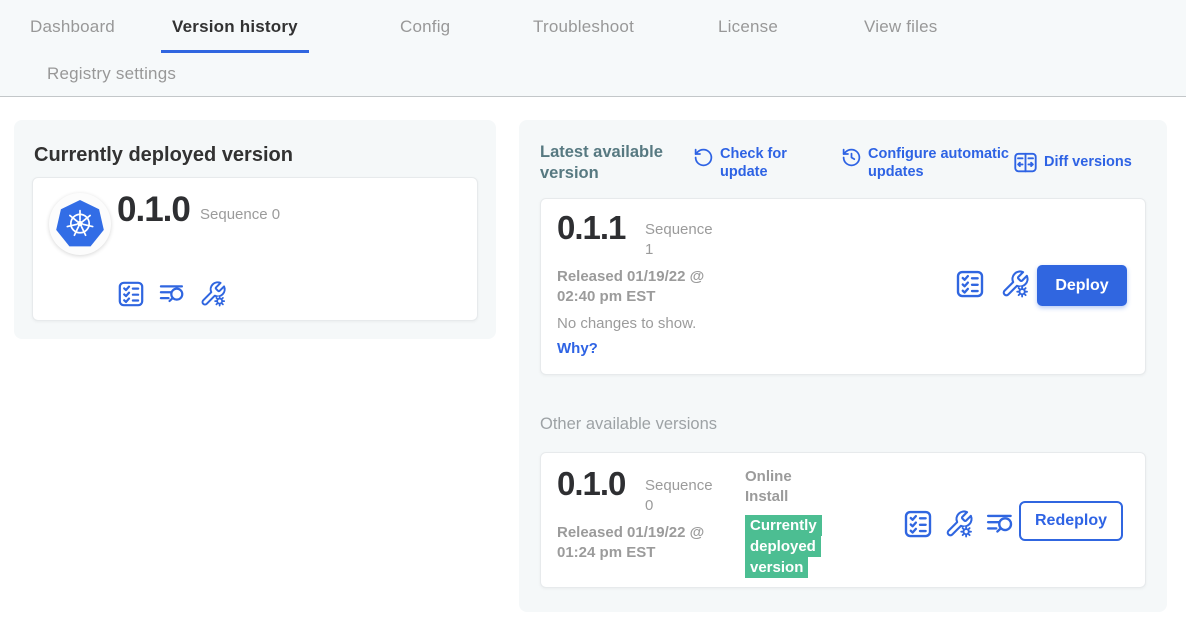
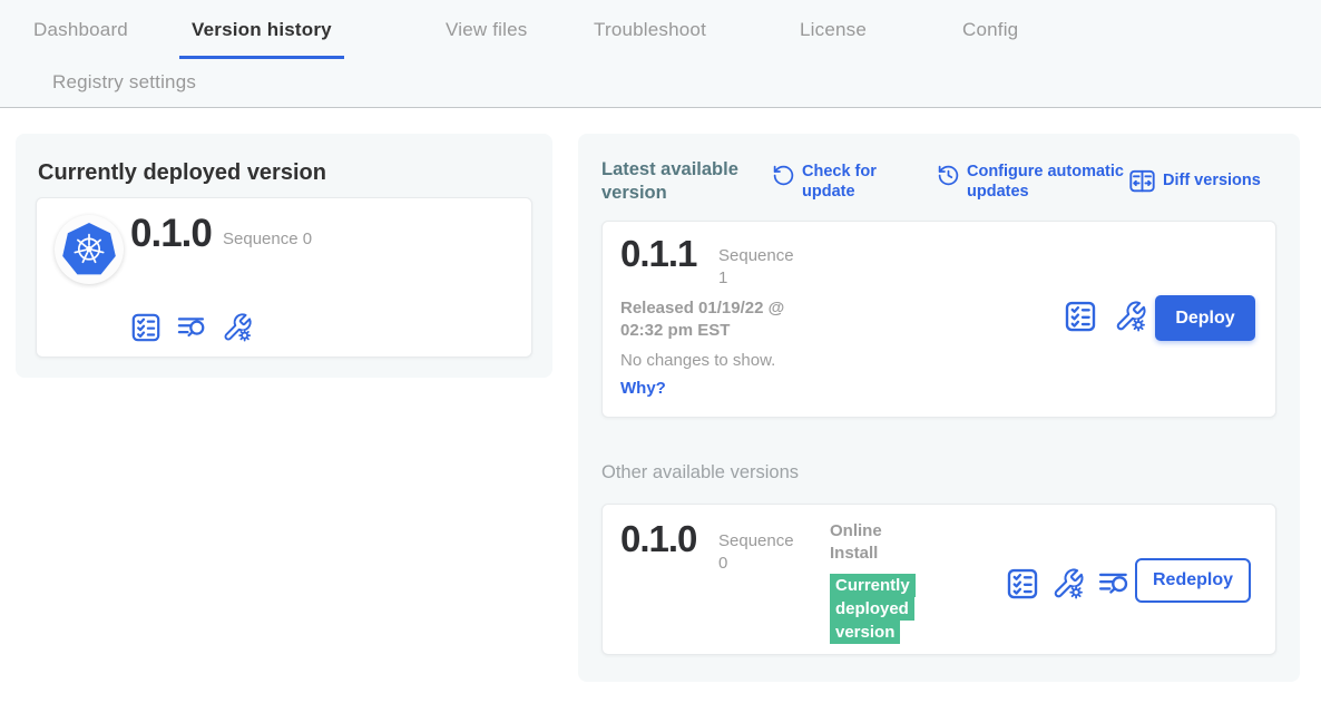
  Dashboard
  Version history
- Config
+ View files
  Troubleshoot
  License
- View files
+ Config
  Registry settings
  Currently deployed version
  0.1.0
  Sequence 0
  Latest available version
  Check for update
  Configure automatic updates
  Diff versions
  0.1.1
  Sequence 1
- Released 01/19/22 @ 02:40 pm EST
+ Released 01/19/22 @ 02:32 pm EST
  Deploy
  No changes to show.
  Why?
  Other available versions
  0.1.0
  Sequence 0
- Released 01/19/22 @ 01:24 pm EST
  Online Install
  Currently deployed version
  Redeploy
